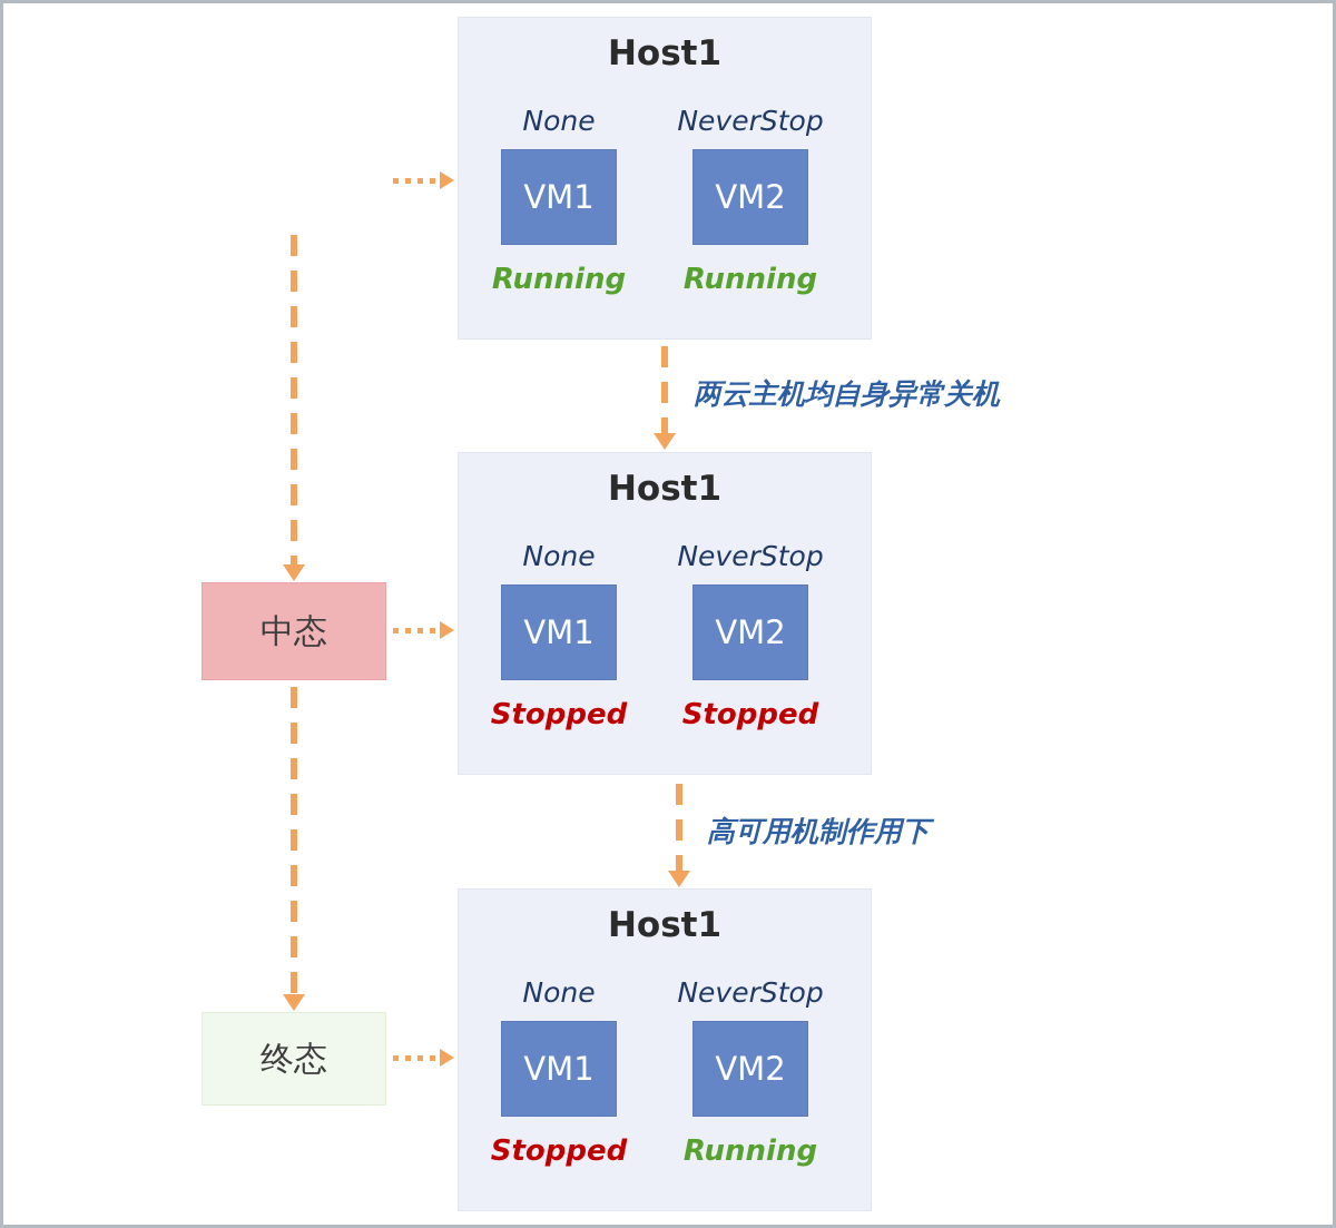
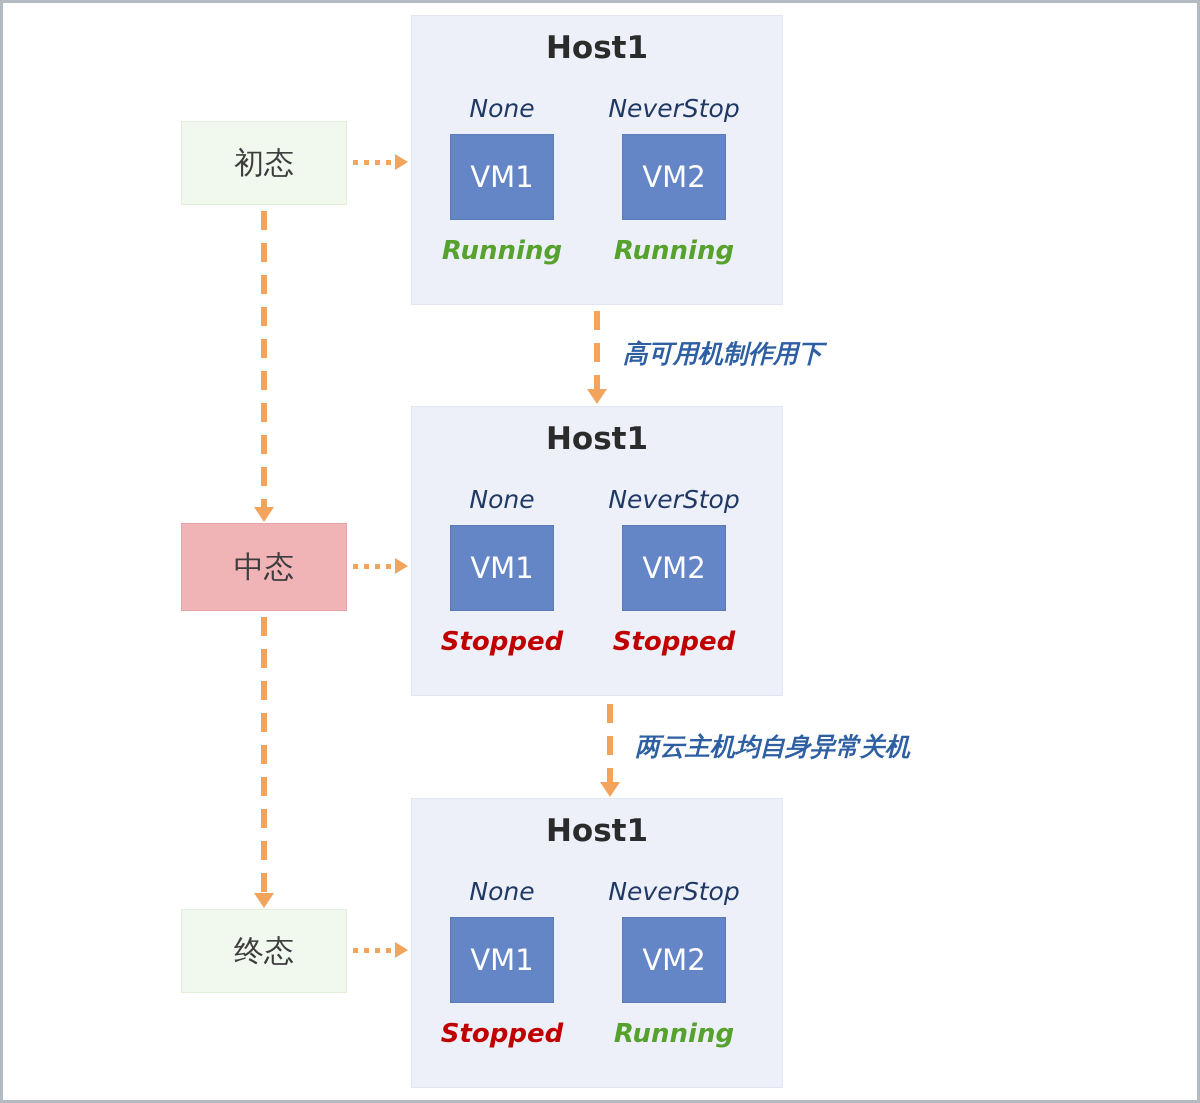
+ 初态
  中态
  终态
  Host1
  None
  VM1
  Running
  NeverStop
  VM2
  Running
- 两云主机均自身异常关机
+ 高可用机制作用下
  Host1
  None
  VM1
  Stopped
  NeverStop
  VM2
  Stopped
- 高可用机制作用下
+ 两云主机均自身异常关机
  Host1
  None
  VM1
  Stopped
  NeverStop
  VM2
  Running
